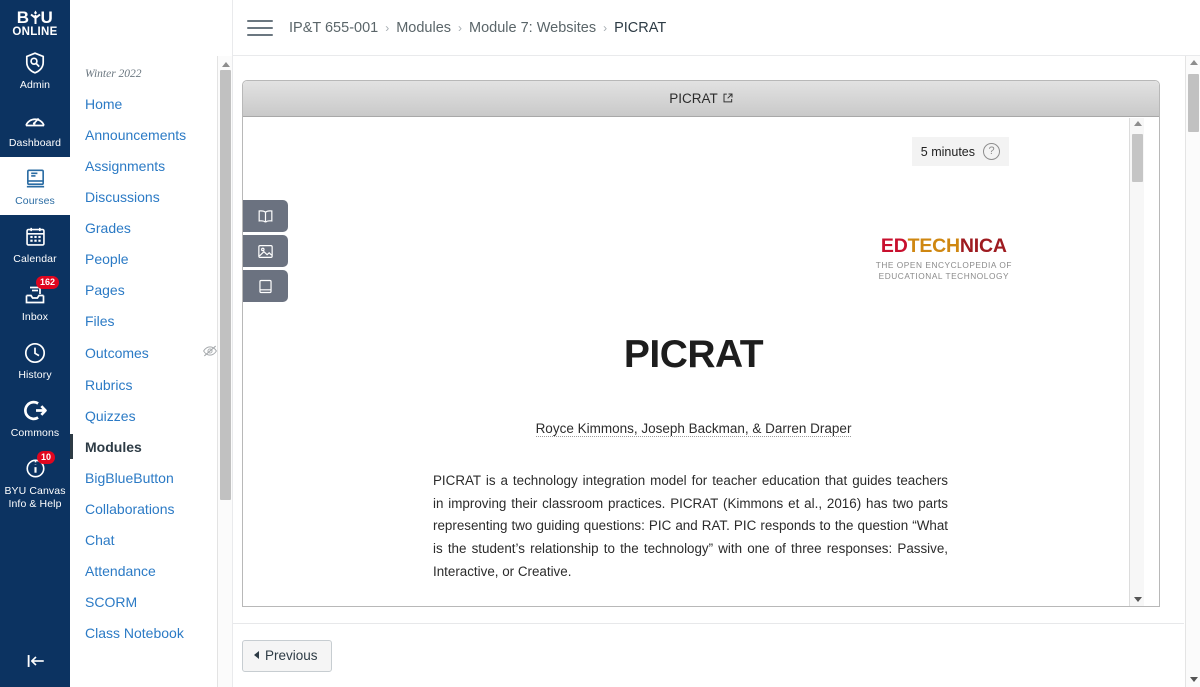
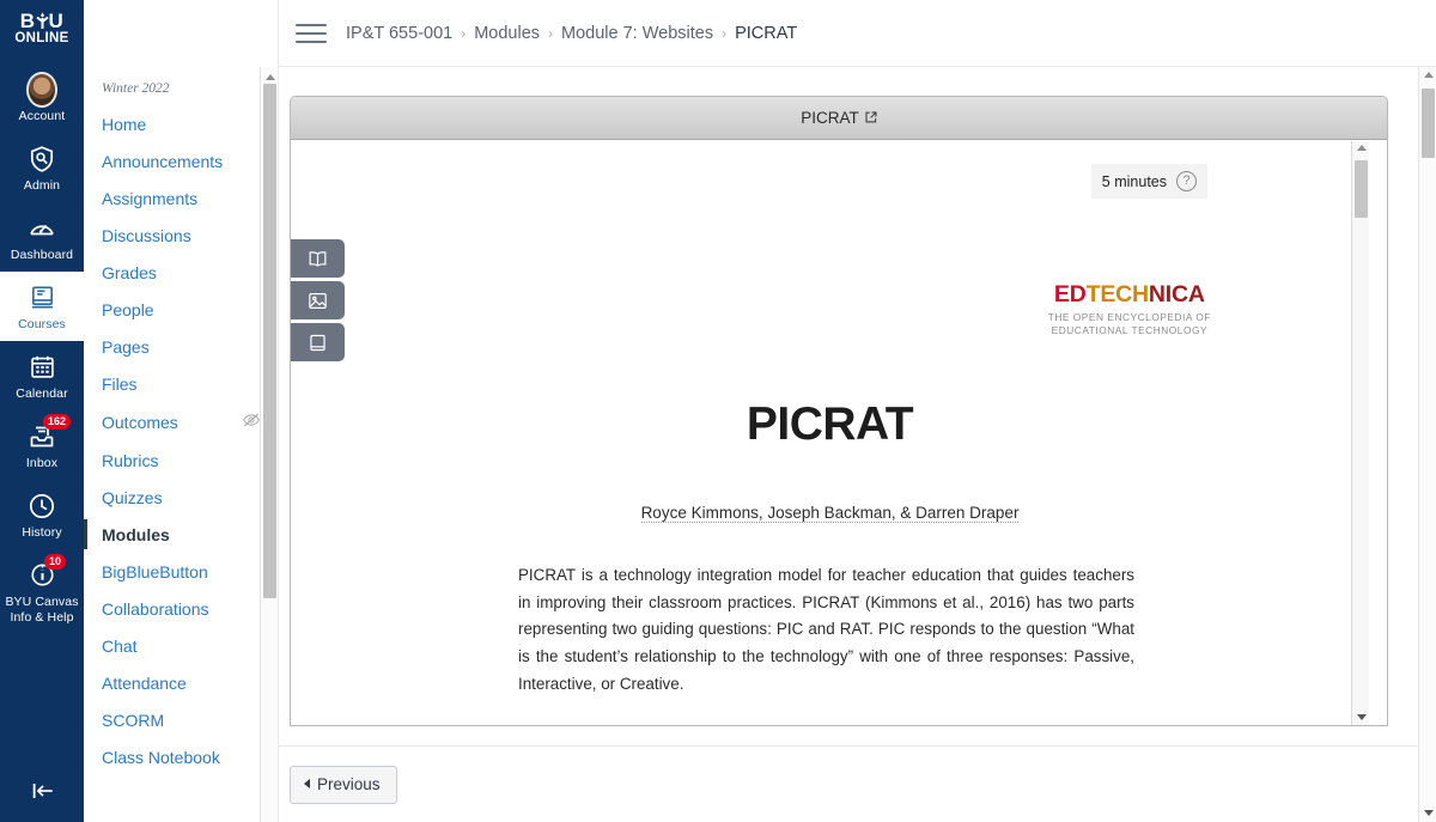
  B
  U
  ONLINE
+ Account
  Admin
  Dashboard
  Courses
  Calendar
  162
  Inbox
  History
- Commons
  10
  BYU Canvas Info & Help
  Winter 2022
  Home
  Announcements
  Assignments
  Discussions
  Grades
  People
  Pages
  Files
  Outcomes
  Rubrics
  Quizzes
  Modules
  BigBlueButton
  Collaborations
  Chat
  Attendance
  SCORM
  Class Notebook
  IP&T 655-001
  ›
  Modules
  ›
  Module 7: Websites
  ›
  PICRAT
  PICRAT
  5 minutes
  ?
  EDTECHNICA
  THE OPEN ENCYCLOPEDIA OF
  EDUCATIONAL TECHNOLOGY
  PICRAT
  Royce Kimmons, Joseph Backman, & Darren Draper
  PICRAT is a technology integration model for teacher education that guides teachers in improving their classroom practices. PICRAT (Kimmons et al., 2016) has two parts representing two guiding questions: PIC and RAT. PIC responds to the question “What is the student’s relationship to the technology” with one of three responses: Passive, Interactive, or Creative.
  Previous
